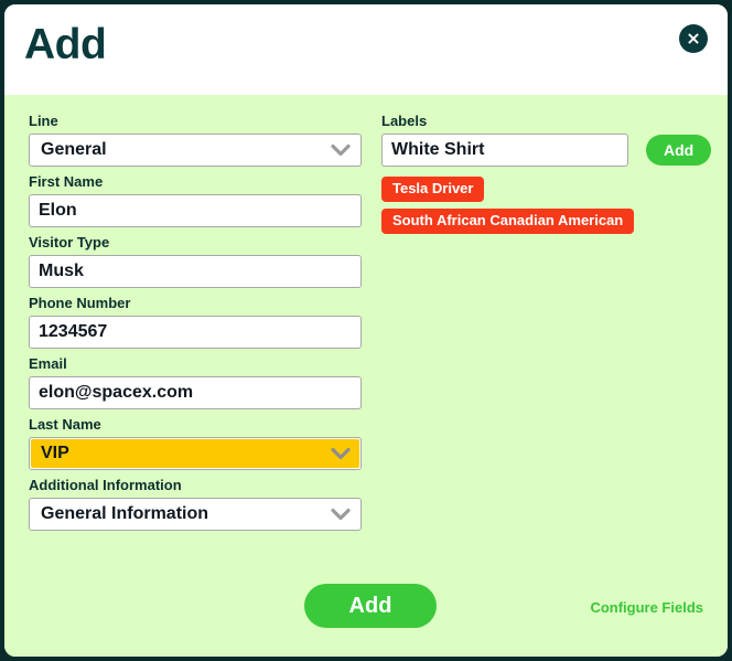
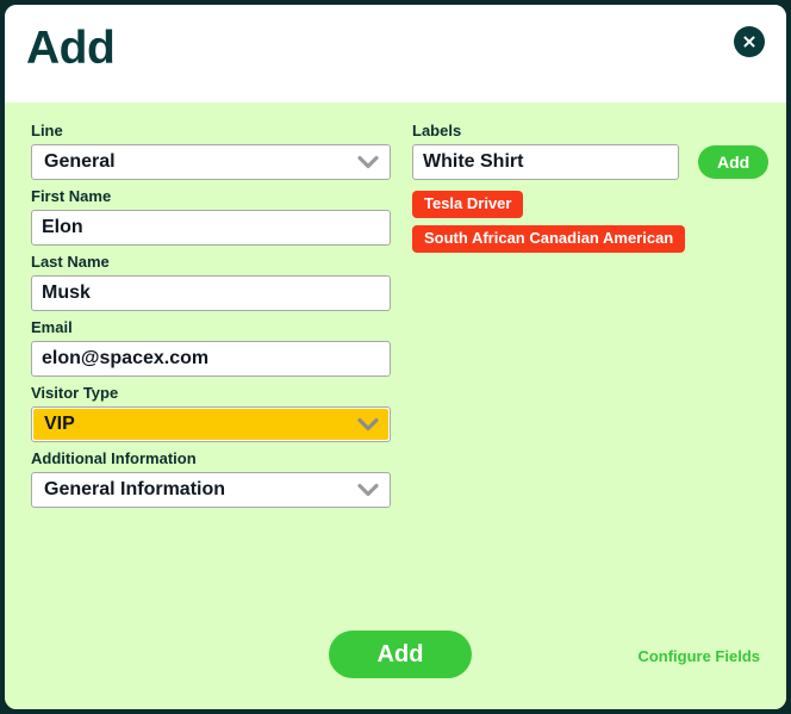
  Add
  Line
  General
  First Name
  Elon
- Visitor Type
+ Last Name
  Musk
- Phone Number
- 1234567
  Email
  elon@spacex.com
- Last Name
+ Visitor Type
  VIP
  Additional Information
  General Information
  Labels
  White Shirt
  Add
  Tesla Driver
  South African Canadian American
  Add
  Configure Fields
